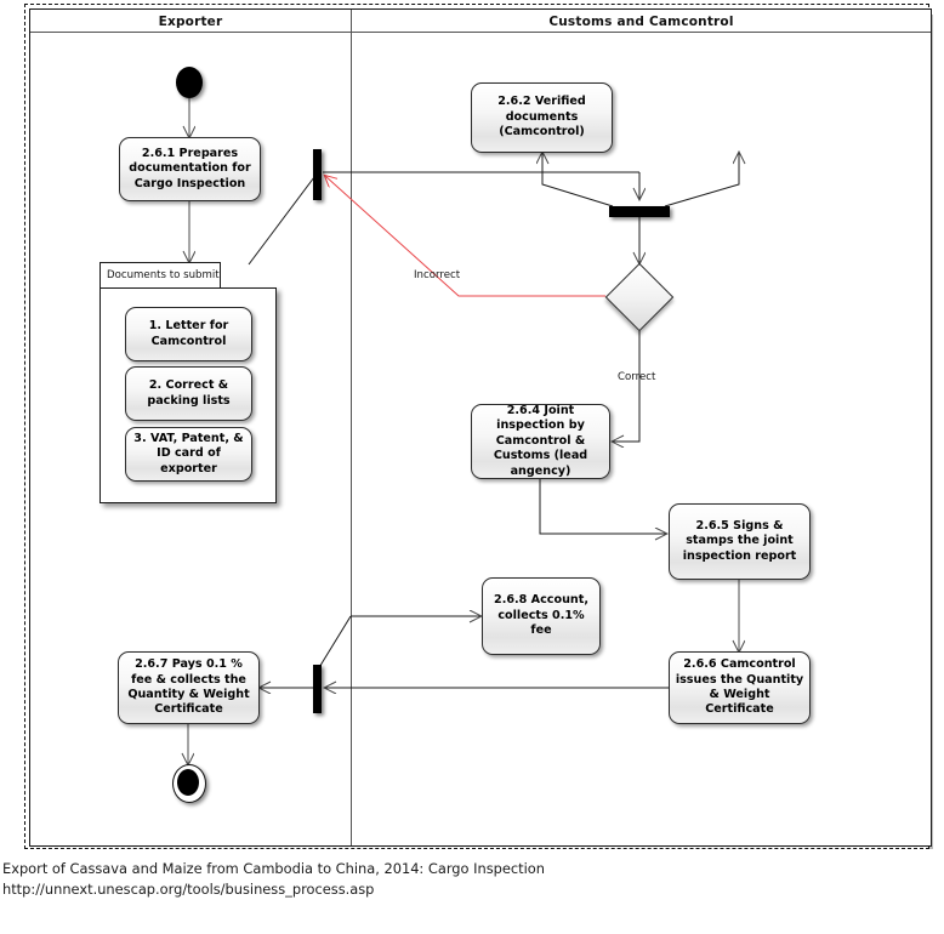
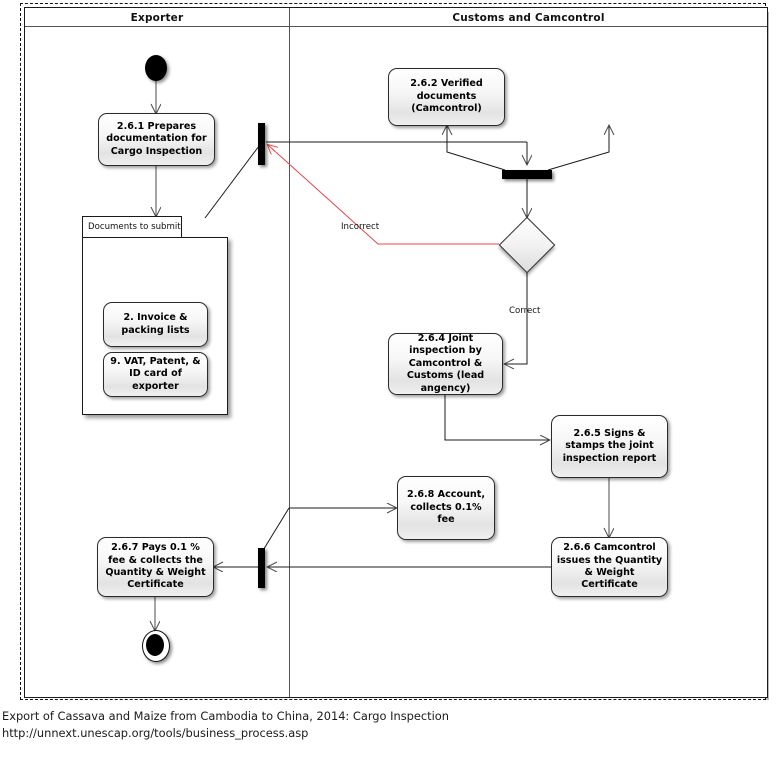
  Exporter
  Customs and Camcontrol
  2.6.1 Prepares documentation for Cargo Inspection
  Documents to submit
- 1. Letter for Camcontrol
- 2. Correct & packing lists
+ 2. Invoice & packing lists
- 3. VAT, Patent, & ID card of exporter
+ 9. VAT, Patent, & ID card of exporter
  2.6.2 Verified documents (Camcontrol)
  Incorrect
  Correct
  2.6.4 Joint inspection by Camcontrol & Customs (lead angency)
  2.6.5 Signs & stamps the joint inspection report
  2.6.8 Account, collects 0.1% fee
  2.6.6 Camcontrol issues the Quantity & Weight Certificate
  2.6.7 Pays 0.1 % fee & collects the Quantity & Weight Certificate
  Export of Cassava and Maize from Cambodia to China, 2014: Cargo Inspection
  http://unnext.unescap.org/tools/business_process.asp
